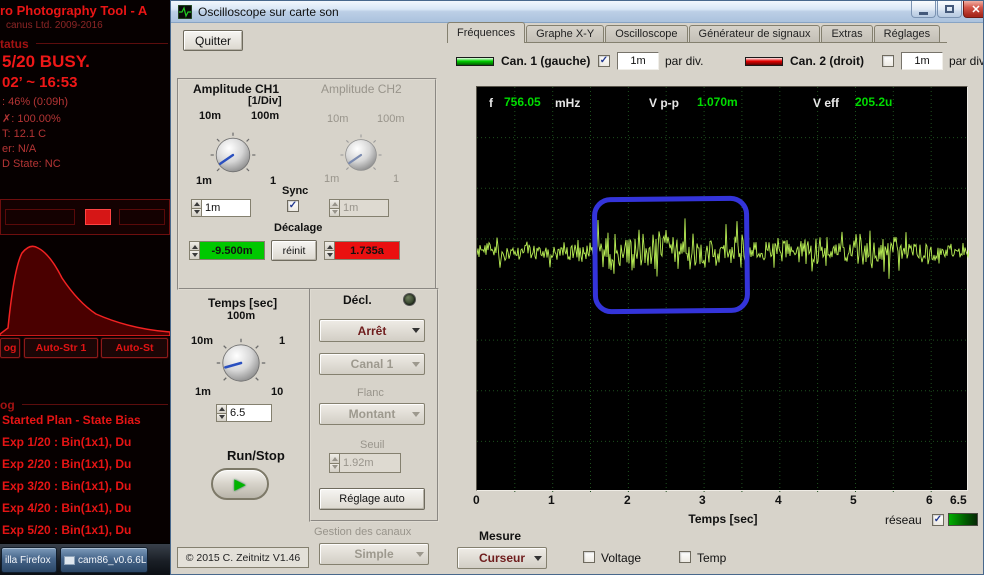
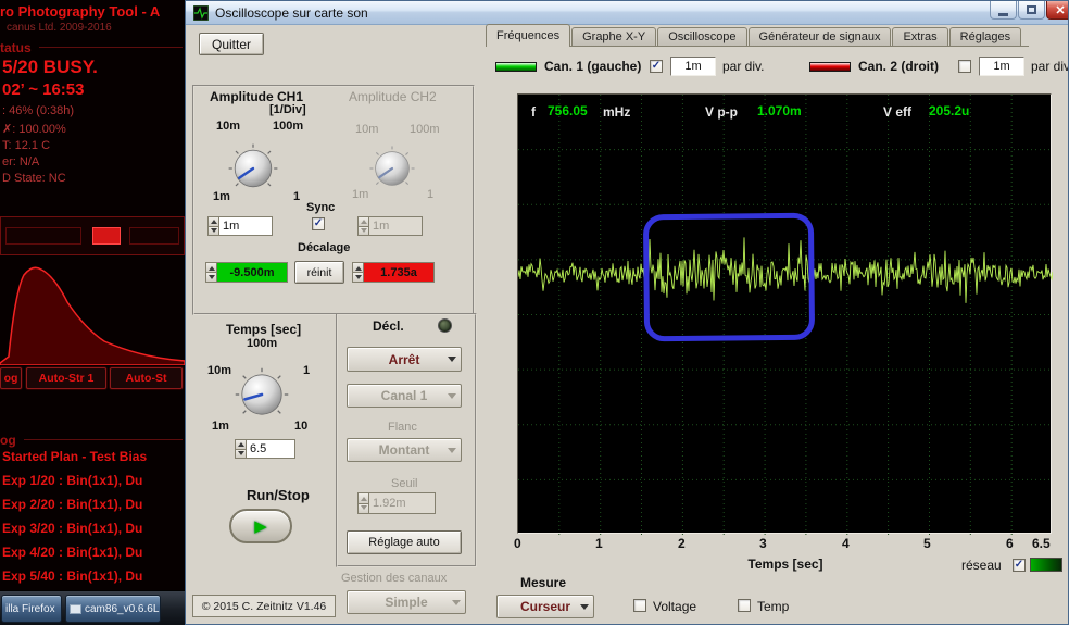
  ro Photography Tool - A
  canus Ltd. 2009-2016
  tatus
  5/20 BUSY.
  02’ ~ 16:53
- : 46% (0:09h)
+ : 46% (0:38h)
  ✗: 100.00%
  T: 12.1 C
  er: N/A
  D State: NC
  og
  Auto-Str 1
  Auto-St
  og
- Started Plan - State Bias
+ Started Plan - Test Bias
  Exp 1/20 : Bin(1x1), Du
  Exp 2/20 : Bin(1x1), Du
  Exp 3/20 : Bin(1x1), Du
  Exp 4/20 : Bin(1x1), Du
- Exp 5/20 : Bin(1x1), Du
+ Exp 5/40 : Bin(1x1), Du
  illa Firefox
  cam86_v0.6.6L
  Oscilloscope sur carte son
  ✕
  Quitter
  Fréquences
  Graphe X-Y
  Oscilloscope
  Générateur de signaux
  Extras
  Réglages
  Can. 1 (gauche)
  ✓
  1m
  par div.
  Can. 2 (droit)
  1m
  par div
  Amplitude CH1
  Amplitude CH2
  [1/Div]
  10m
  100m
  1m
  1
  10m
  100m
  1m
  1
  Sync
  ✓
  1m
  1m
  Décalage
  -9.500m
  réinit
  1.735a
  Temps [sec]
  100m
  10m
  1
  1m
  10
  6.5
  Run/Stop
  ▶
  Décl.
  Arrêt
  Canal 1
  Flanc
  Montant
  Seuil
  1.92m
  Réglage auto
  Gestion des canaux
  Simple
  © 2015 C. Zeitnitz V1.46
  f
  756.05
  mHz
  V p-p
  1.070m
  V eff
  205.2u
  0
  1
  2
  3
  4
  5
  6
  6.5
  Temps [sec]
  réseau
  ✓
  Mesure
  Curseur
  Voltage
  Temp
